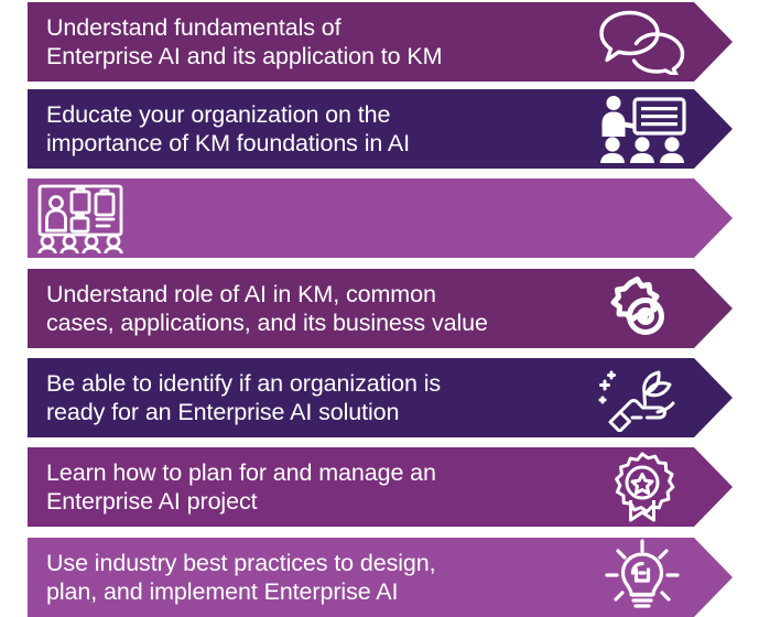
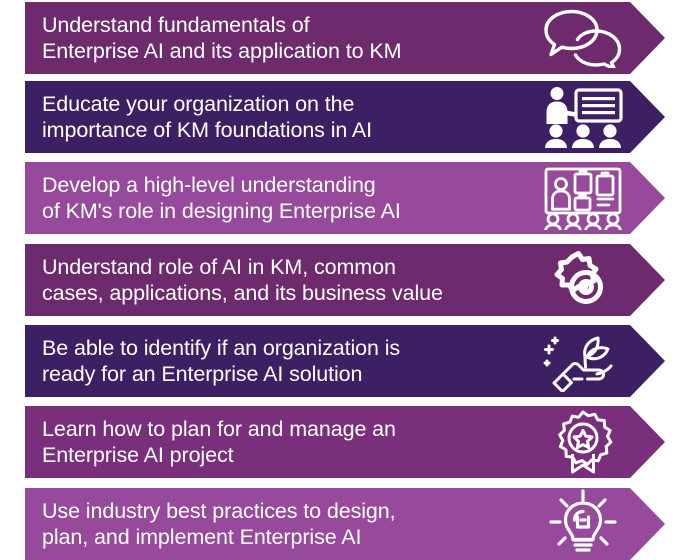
  Understand fundamentals of
  Enterprise AI and its application to KM
  Educate your organization on the
  importance of KM foundations in AI
+ Develop a high-level understanding
+ of KM's role in designing Enterprise AI
  Understand role of AI in KM, common
  cases, applications, and its business value
  Be able to identify if an organization is
  ready for an Enterprise AI solution
  Learn how to plan for and manage an
  Enterprise AI project
  Use industry best practices to design,
  plan, and implement Enterprise AI
